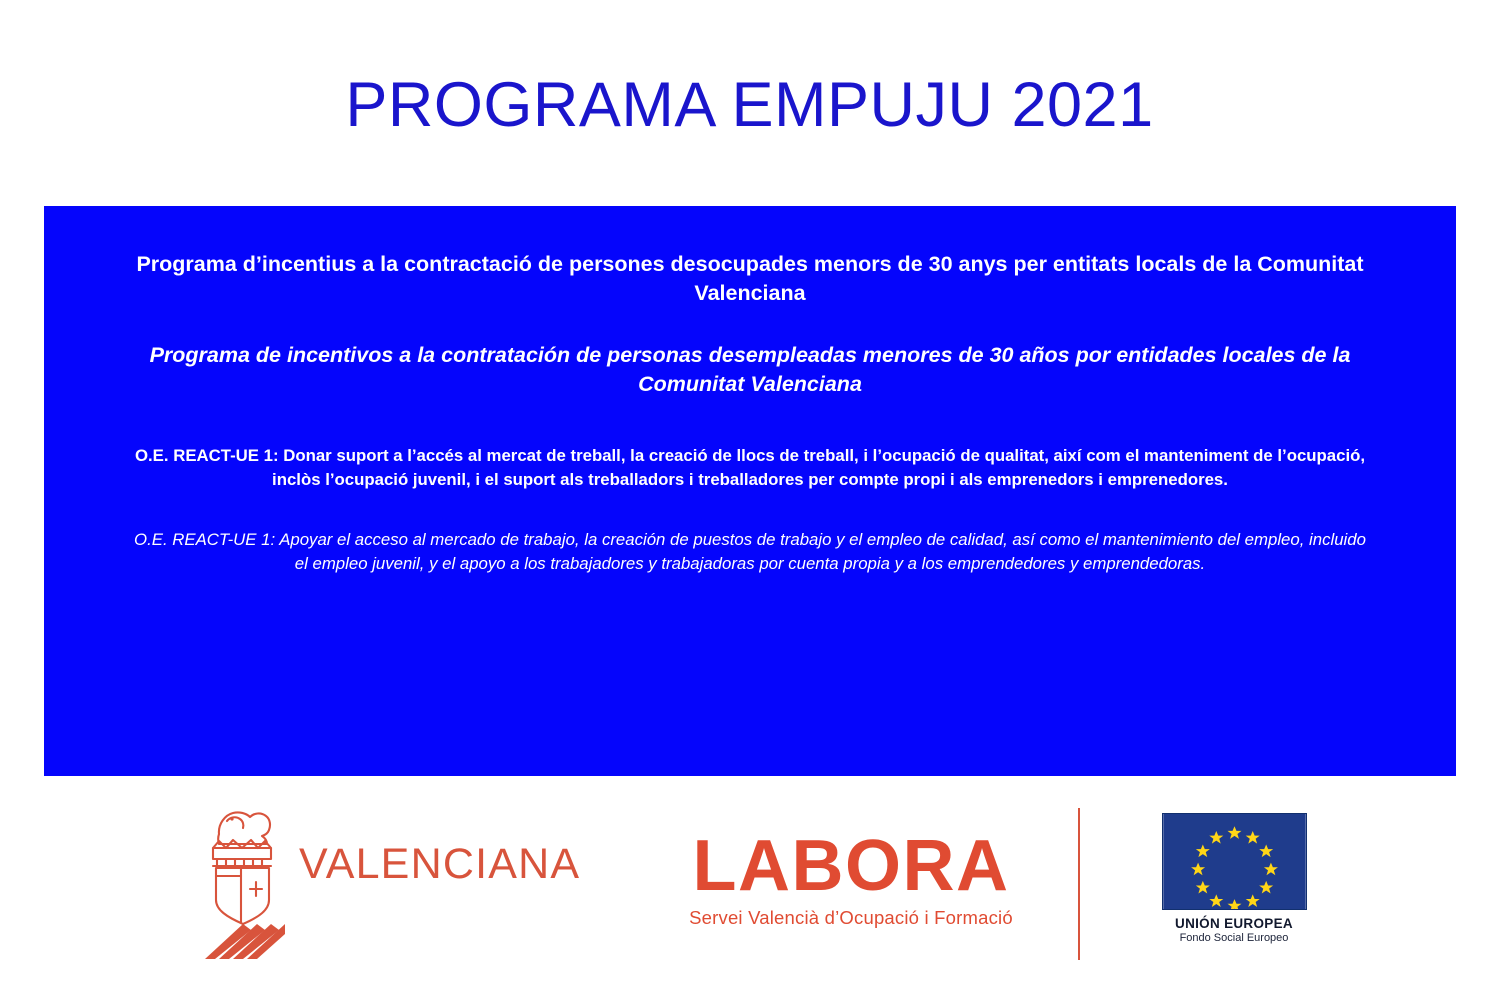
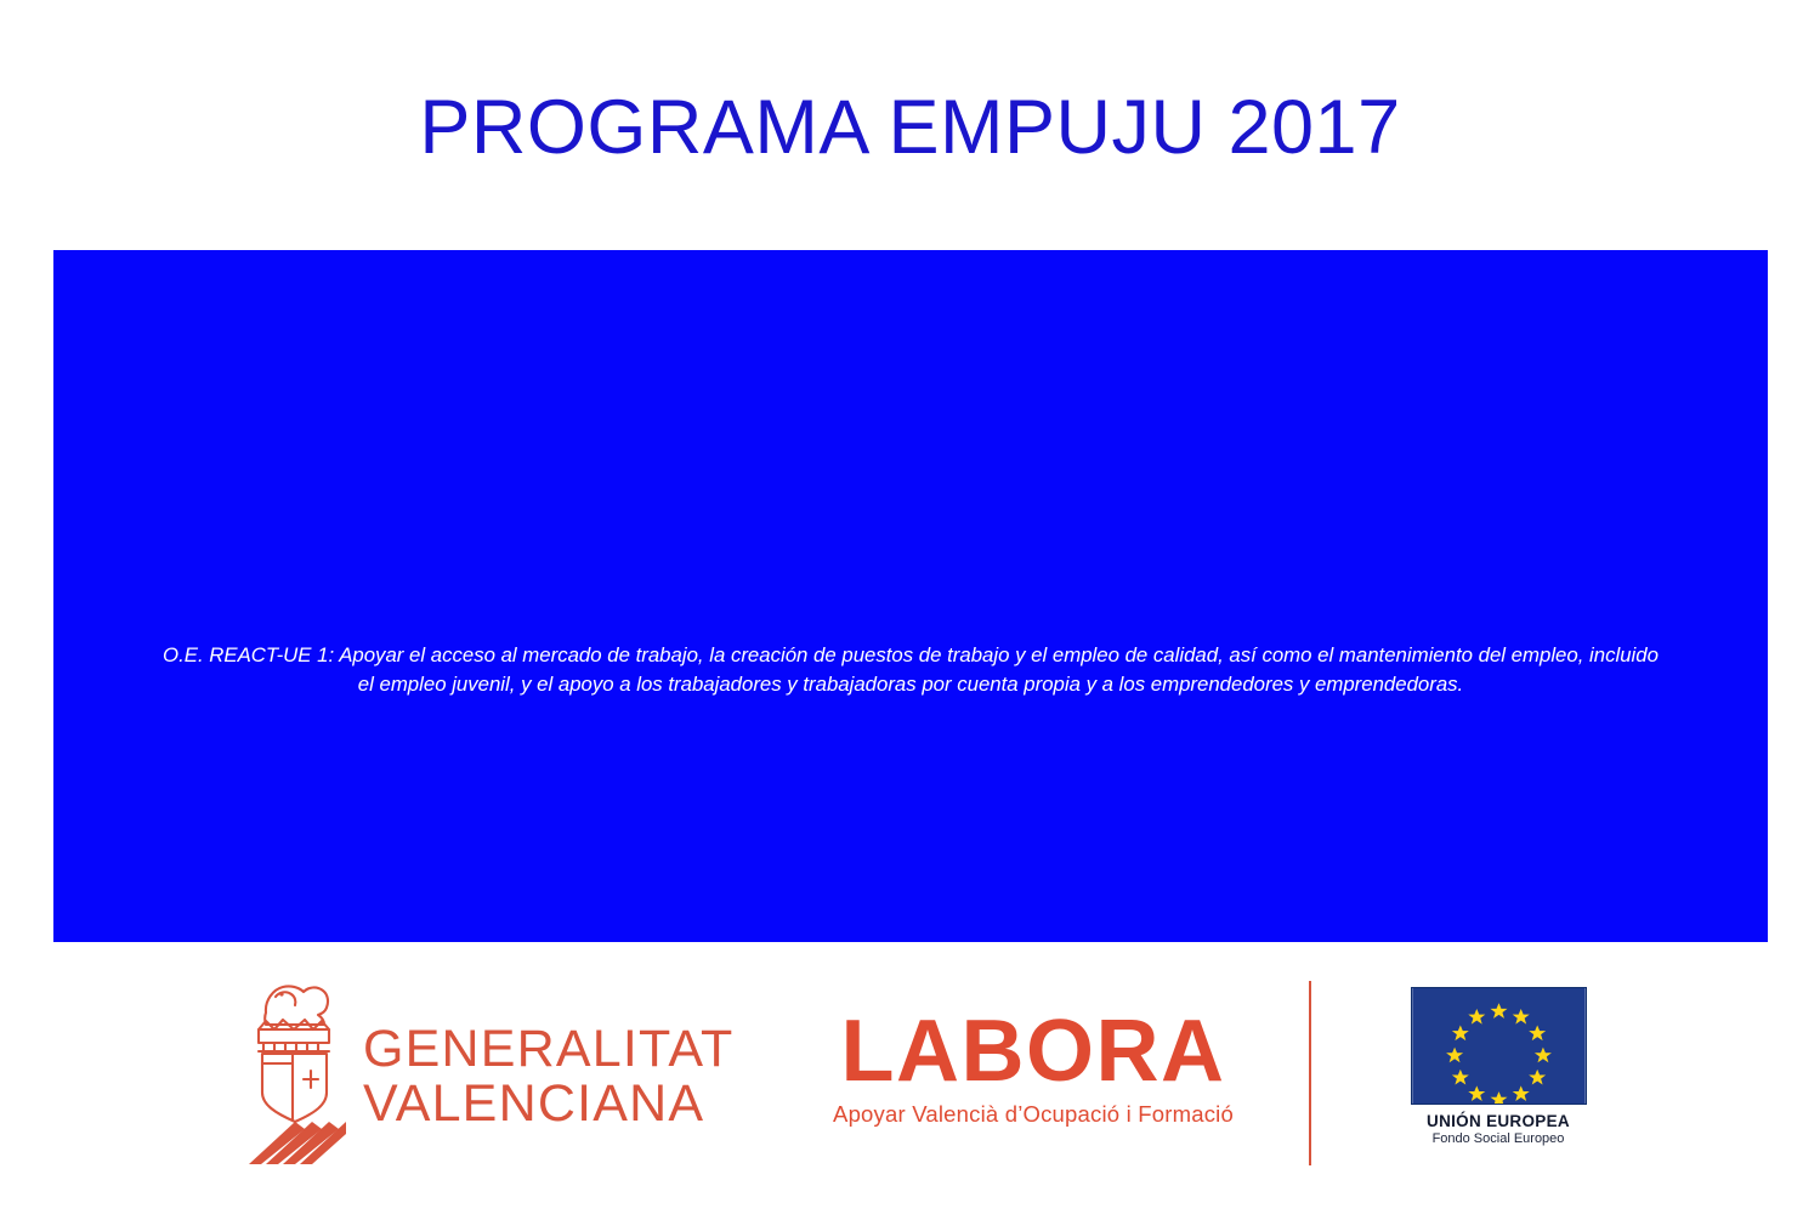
- PROGRAMA EMPUJU 2021
+ PROGRAMA EMPUJU 2017
- Programa d’incentius a la contractació de persones desocupades menors de 30 anys per entitats locals de la Comunitat Valenciana
- Programa de incentivos a la contratación de personas desempleadas menores de 30 años por entidades locales de la Comunitat Valenciana
- O.E. REACT-UE 1: Donar suport a l’accés al mercat de treball, la creació de llocs de treball, i l’ocupació de qualitat, així com el manteniment de l’ocupació, inclòs l’ocupació juvenil, i el suport als treballadors i treballadores per compte propi i als emprenedors i emprenedores.
  O.E. REACT-UE 1: Apoyar el acceso al mercado de trabajo, la creación de puestos de trabajo y el empleo de calidad, así como el mantenimiento del empleo, incluido el empleo juvenil, y el apoyo a los trabajadores y trabajadoras por cuenta propia y a los emprendedores y emprendedoras.
+ GENERALITAT
  VALENCIANA
  LABORA
- Servei Valencià d’Ocupació i Formació
+ Apoyar Valencià d’Ocupació i Formació
  UNIÓN EUROPEA
  Fondo Social Europeo
